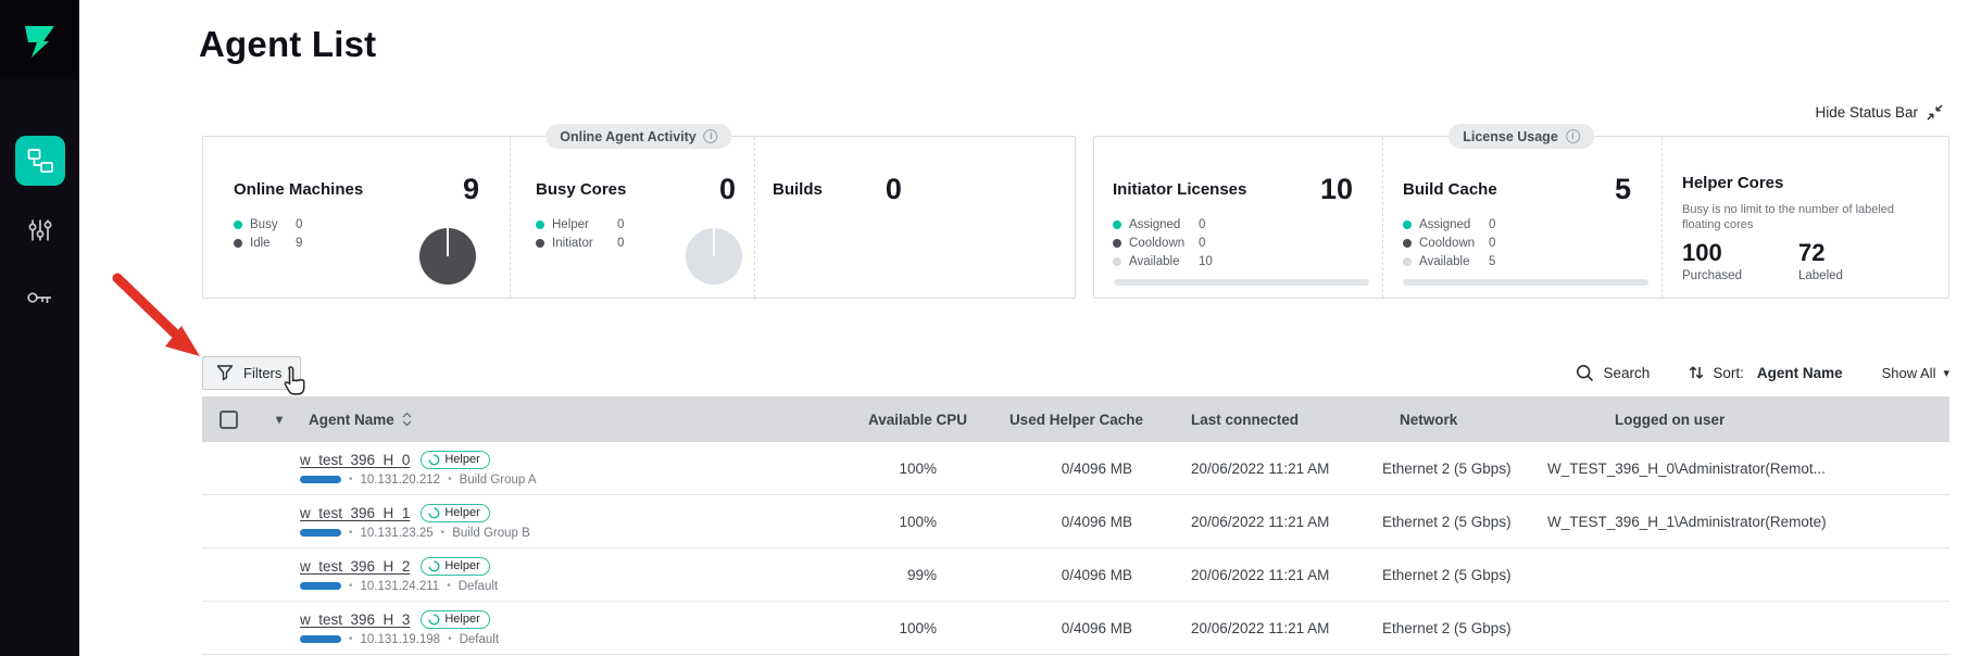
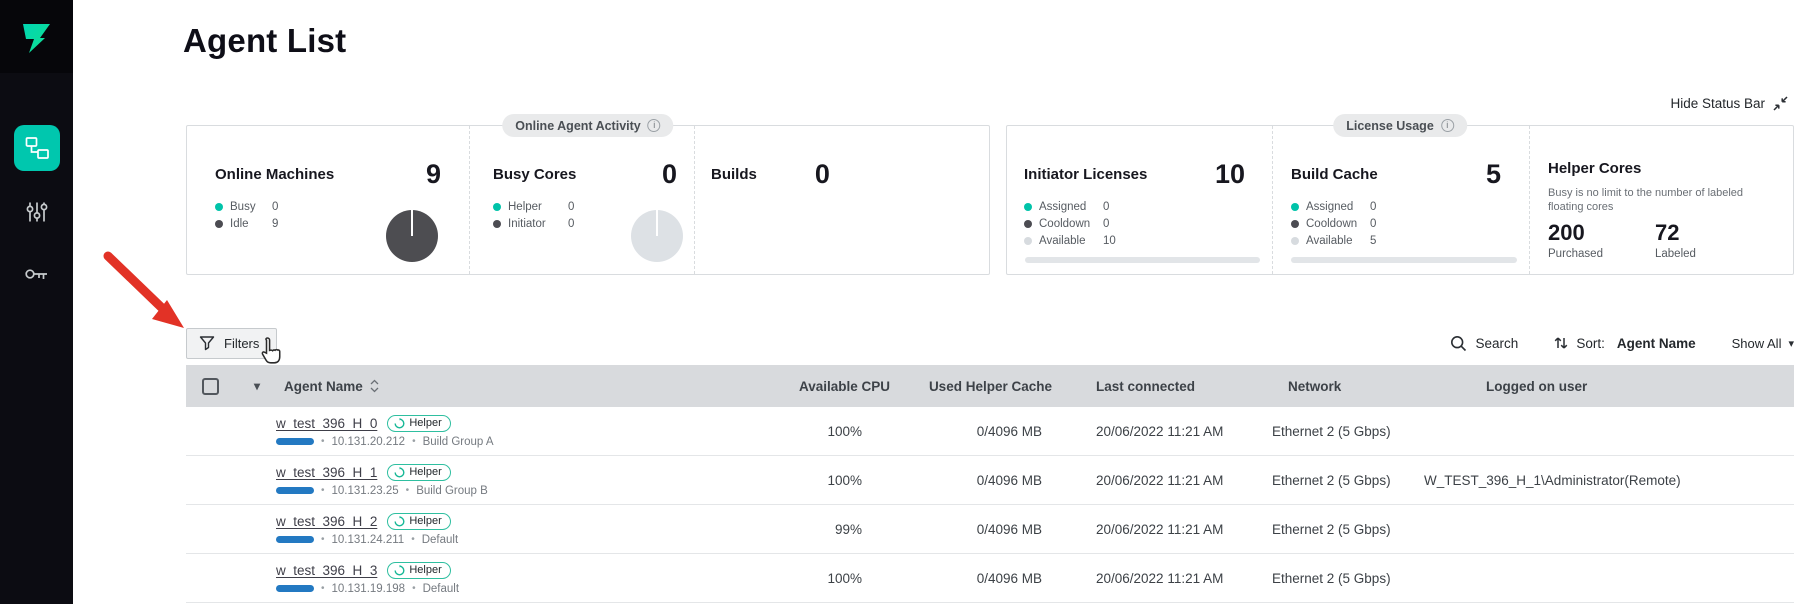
  Agent List
  Hide Status Bar
  Online Agent Activity
  i
  Online Machines
  9
  Busy
  0
  Idle
  9
  Busy Cores
  0
  Helper
  0
  Initiator
  0
  Builds
  0
  License Usage
  i
  Initiator Licenses
  10
  Assigned
  0
  Cooldown
  0
  Available
  10
  Build Cache
  5
  Assigned
  0
  Cooldown
  0
  Available
  5
  Helper Cores
  Busy is no limit to the number of labeled floating cores
- 100
+ 200
  Purchased
  72
  Labeled
  Filters
  Search
  Sort:
  Agent Name
  Show All
  ▾
  ▾
  Agent Name
  Available CPU
  Used Helper Cache
  Last connected
  Network
  Logged on user
  w_test_396_H_0
  Helper
  •
  10.131.20.212
  •
  Build Group A
  100%
  0/4096 MB
  20/06/2022 11:21 AM
  Ethernet 2 (5 Gbps)
- W_TEST_396_H_0\Administrator(Remot...
  w_test_396_H_1
  Helper
  •
  10.131.23.25
  •
  Build Group B
  100%
  0/4096 MB
  20/06/2022 11:21 AM
  Ethernet 2 (5 Gbps)
  W_TEST_396_H_1\Administrator(Remote)
  w_test_396_H_2
  Helper
  •
  10.131.24.211
  •
  Default
  99%
  0/4096 MB
  20/06/2022 11:21 AM
  Ethernet 2 (5 Gbps)
  w_test_396_H_3
  Helper
  •
  10.131.19.198
  •
  Default
  100%
  0/4096 MB
  20/06/2022 11:21 AM
  Ethernet 2 (5 Gbps)
